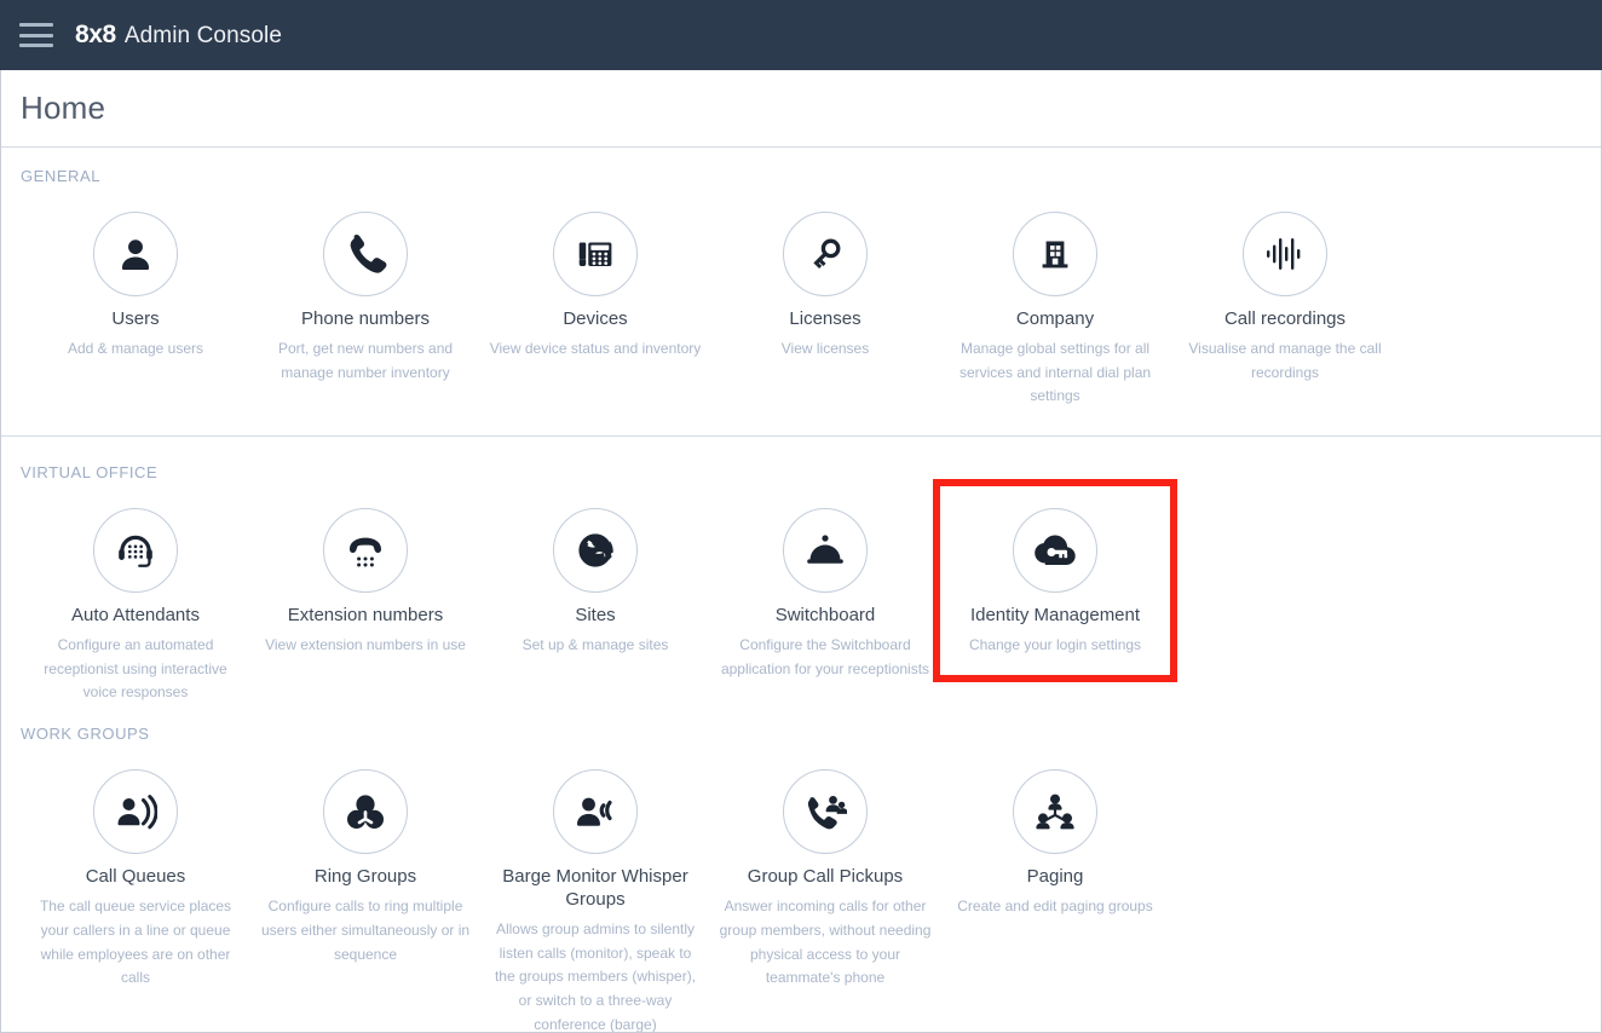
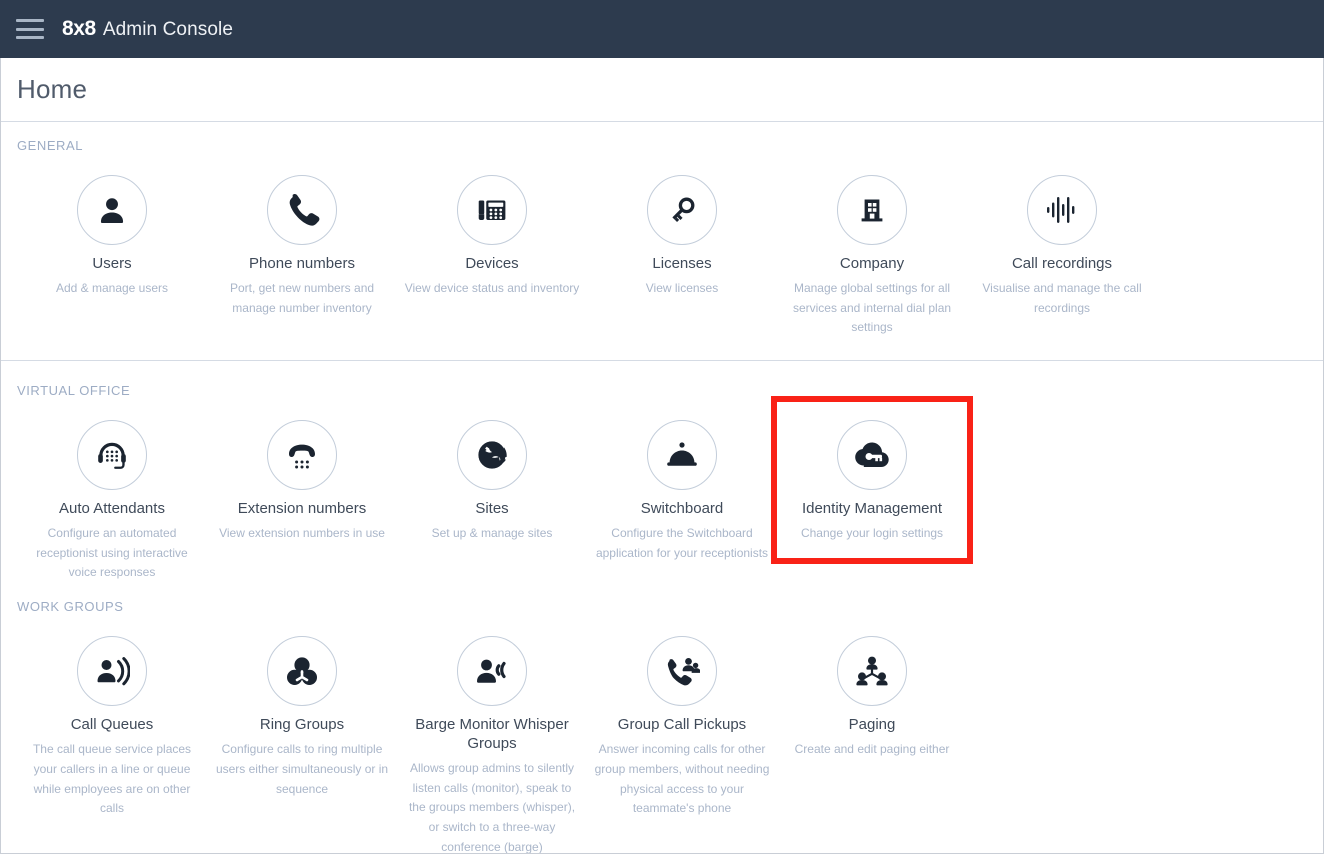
  8x8
  Admin Console
  Home
  GENERAL
  Users
  Add & manage users
  Phone numbers
  Port, get new numbers and manage number inventory
  Devices
  View device status and inventory
  Licenses
  View licenses
  Company
  Manage global settings for all services and internal dial plan settings
  Call recordings
  Visualise and manage the call recordings
  VIRTUAL OFFICE
  Auto Attendants
  Configure an automated receptionist using interactive voice responses
  Extension numbers
  View extension numbers in use
  Sites
  Set up & manage sites
  Switchboard
  Configure the Switchboard application for your receptionists
  Identity Management
  Change your login settings
  WORK GROUPS
  Call Queues
  The call queue service places your callers in a line or queue while employees are on other calls
  Ring Groups
  Configure calls to ring multiple users either simultaneously or in sequence
  Barge Monitor Whisper Groups
  Allows group admins to silently listen calls (monitor), speak to the groups members (whisper), or switch to a three-way conference (barge)
  Group Call Pickups
  Answer incoming calls for other group members, without needing physical access to your teammate's phone
  Paging
- Create and edit paging groups
+ Create and edit paging either
